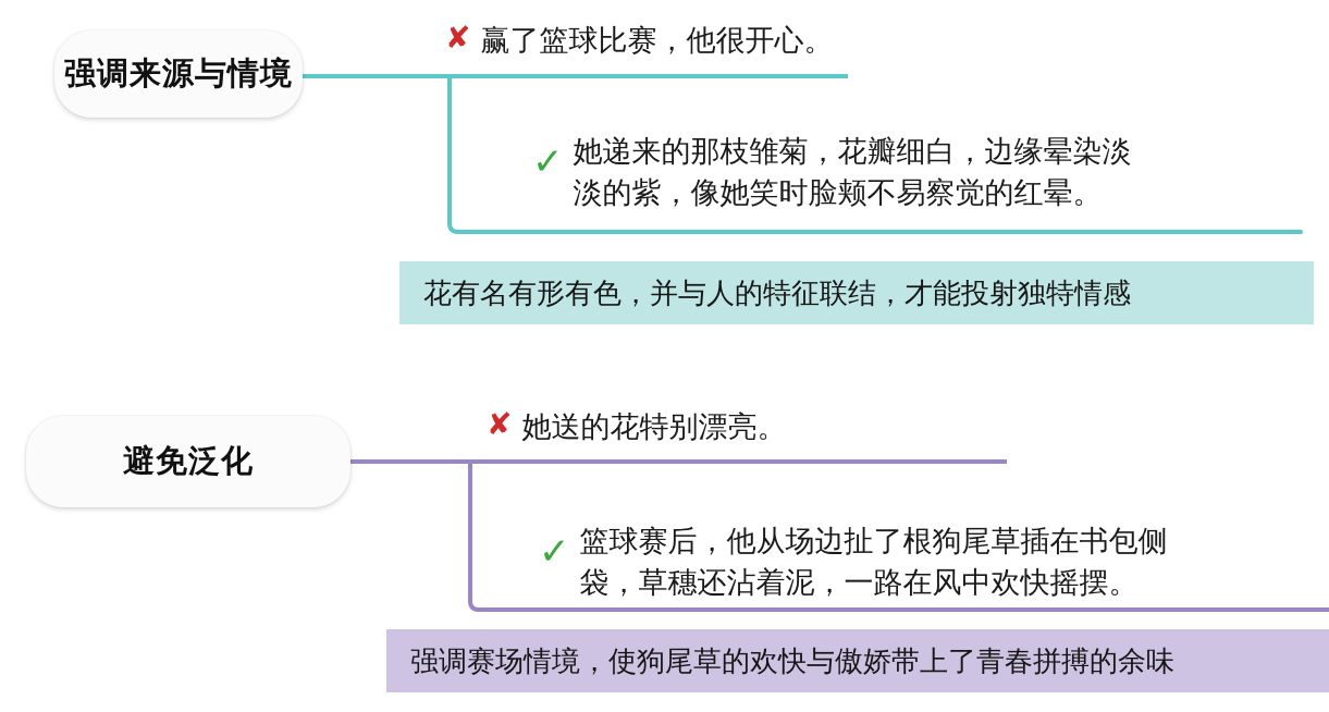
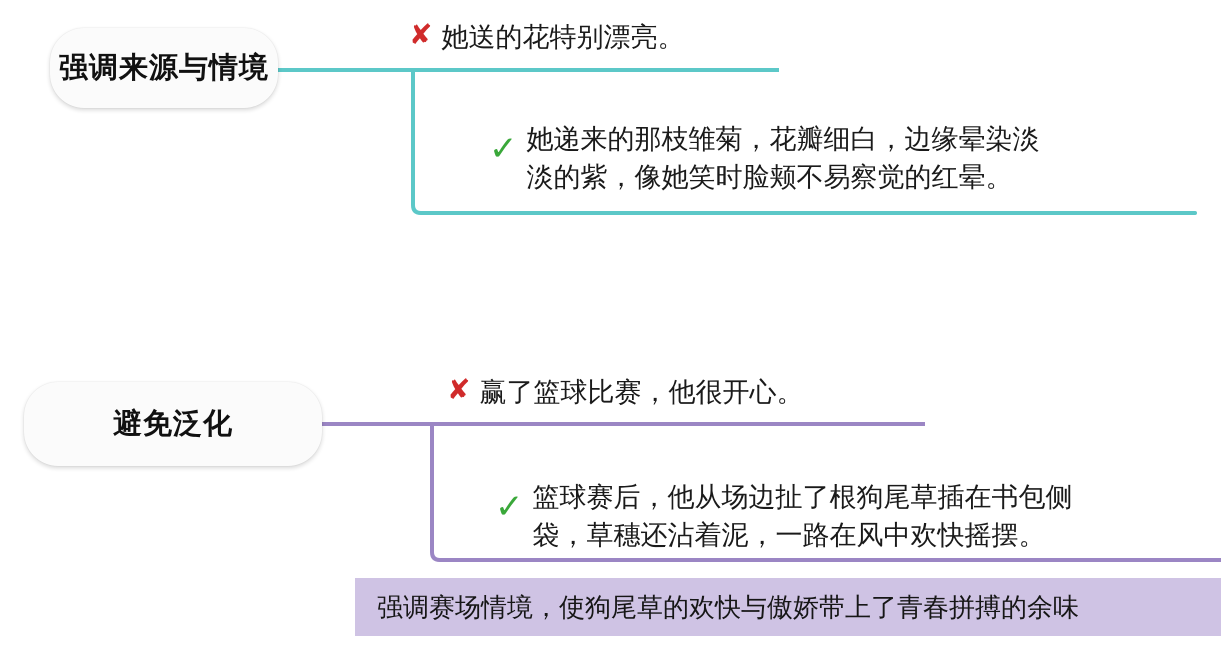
  强调来源与情境
  ✘
- 赢了篮球比赛，他很开心。
+ 她送的花特别漂亮。
  ✓
  她递来的那枝雏菊，花瓣细白，边缘晕染淡
  淡的紫，像她笑时脸颊不易察觉的红晕。
- 花有名有形有色，并与人的特征联结，才能投射独特情感
  避免泛化
  ✘
- 她送的花特别漂亮。
+ 赢了篮球比赛，他很开心。
  ✓
  篮球赛后，他从场边扯了根狗尾草插在书包侧
  袋，草穗还沾着泥，一路在风中欢快摇摆。
  强调赛场情境，使狗尾草的欢快与傲娇带上了青春拼搏的余味
